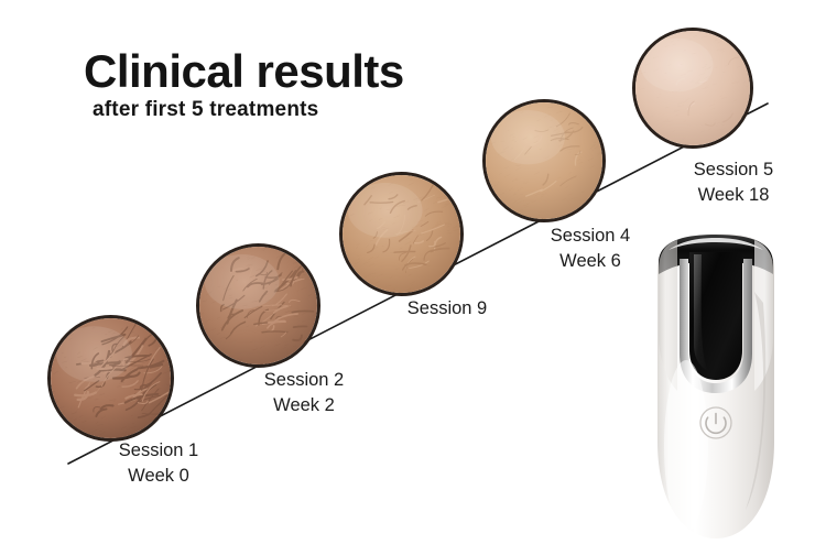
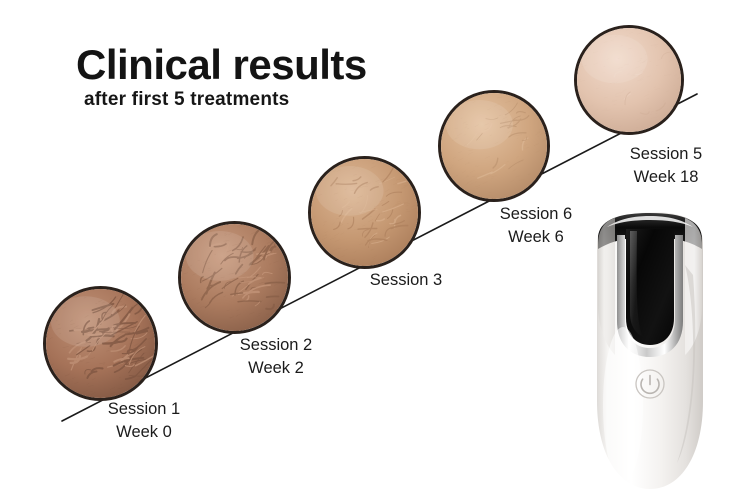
  Clinical results
  after first 5 treatments
  Session 1
  Week 0
  Session 2
  Week 2
- Session 9
+ Session 3
- Session 4
+ Session 6
  Week 6
  Session 5
  Week 18
